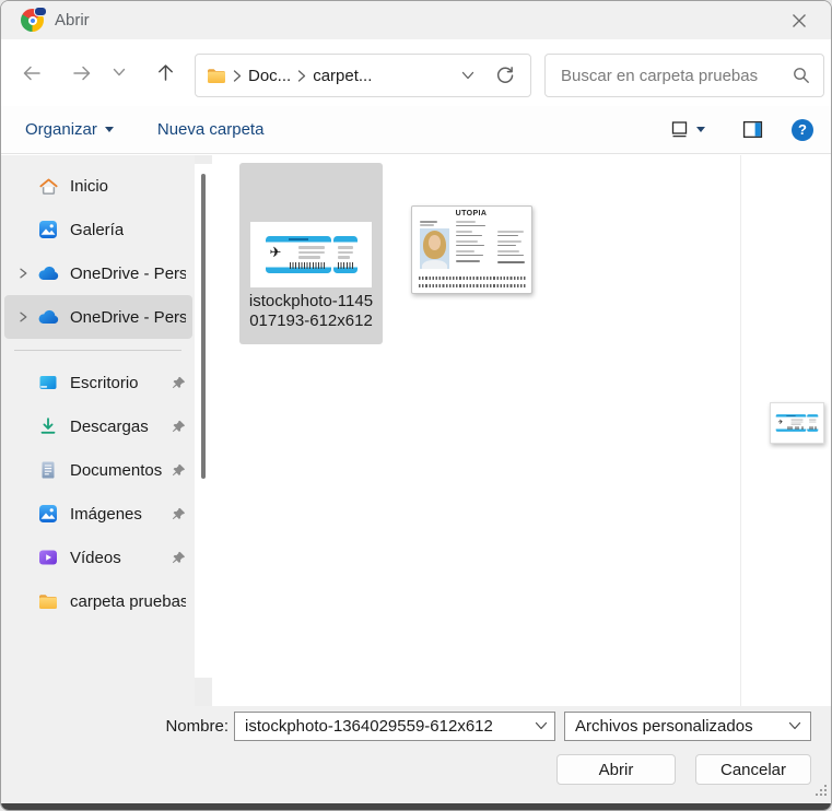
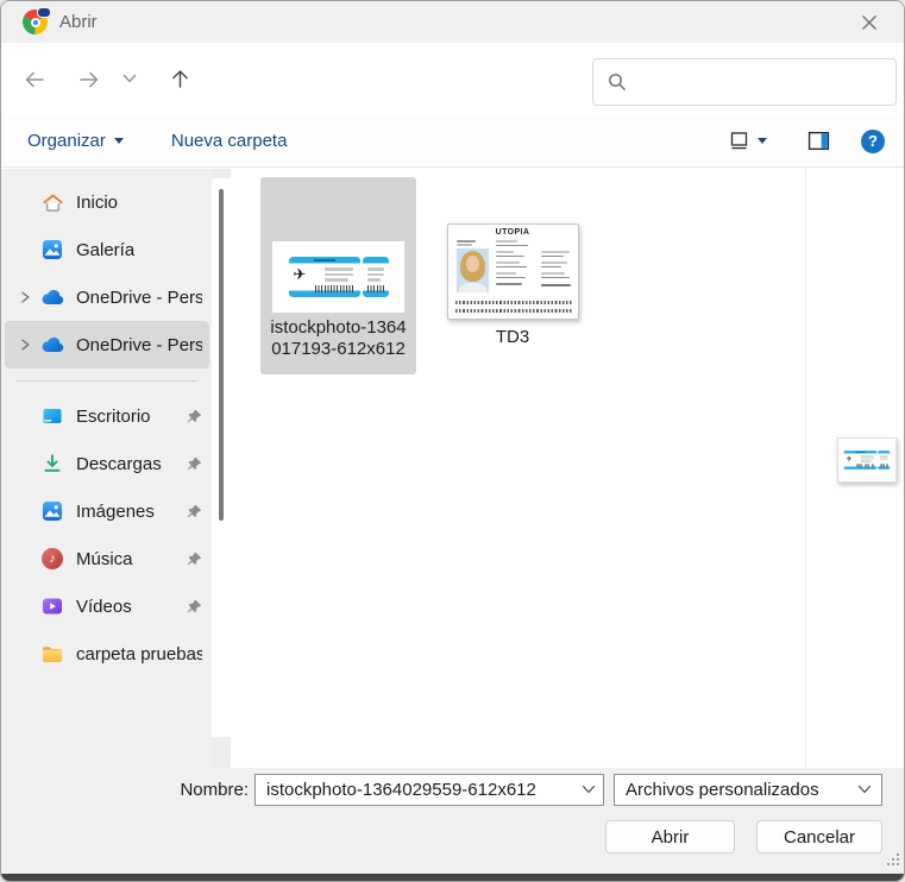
  Abrir
- Doc...
- carpet...
- Buscar en carpeta pruebas
  Organizar
  Nueva carpeta
  ?
  Inicio
  Galería
  OneDrive - Pers
  OneDrive - Pers
  Escritorio
  Descargas
- Documentos
  Imágenes
+ ♪
+ Música
  Vídeos
  carpeta pruebas
  ✈
- istockphoto-1145
+ istockphoto-1364
  017193-612x612
+ TD3
  Nombre:
  istockphoto-1364029559-612x612
  Archivos personalizados
  Abrir
  Cancelar
